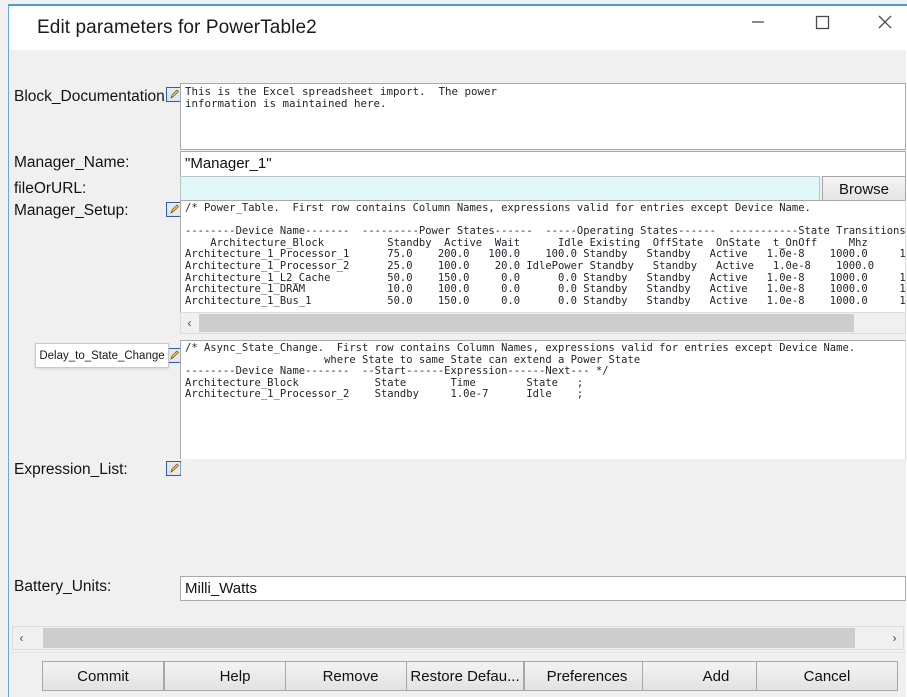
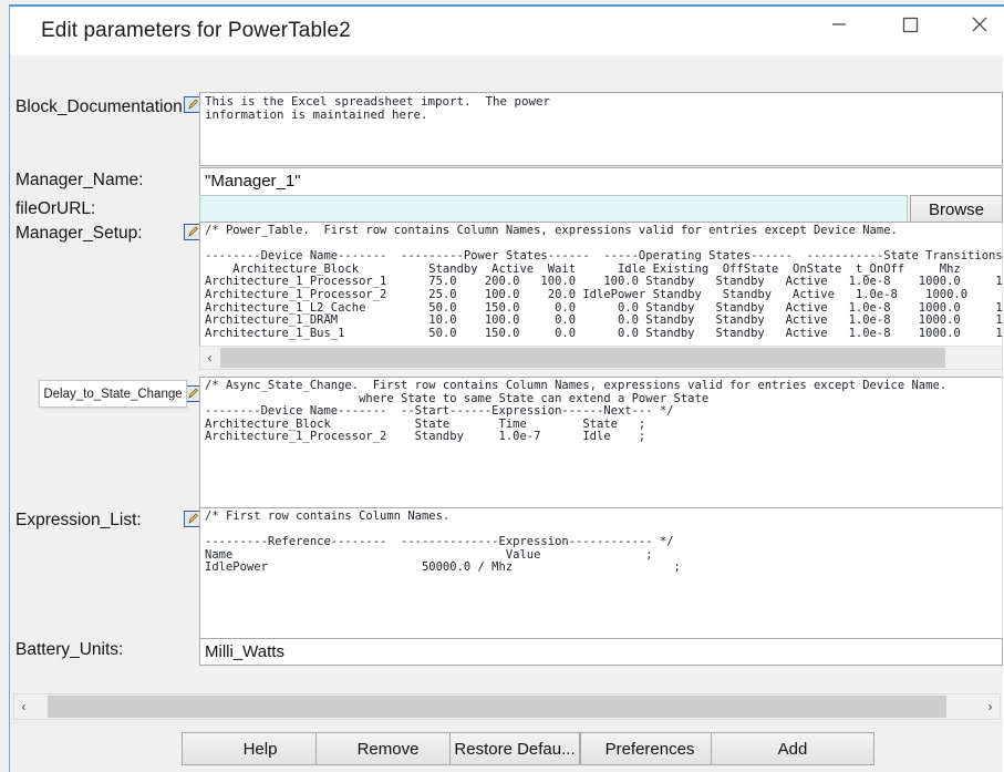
  Edit parameters for PowerTable2
  Block_Documentation
  This is the Excel spreadsheet import. The power
  information is maintained here.
  Manager_Name:
  "Manager_1"
  fileOrURL:
  Browse
  Manager_Setup:
  /* Power_Table. First row contains Column Names, expressions valid for entries except Device Name.
  --------Device Name------- ---------Power States------ -----Operating States------ -----------State Transitions
  Architecture_Block Standby Active Wait Idle Existing OffState OnState t_OnOff Mhz
  Architecture_1_Processor_1 75.0 200.0 100.0 100.0 Standby Standby Active 1.0e-8 1000.0 1
  Architecture_1_Processor_2 25.0 100.0 20.0 IdlePower Standby Standby Active 1.0e-8 1000.0
  Architecture_1_L2_Cache 50.0 150.0 0.0 0.0 Standby Standby Active 1.0e-8 1000.0 1
  Architecture_1_DRAM 10.0 100.0 0.0 0.0 Standby Standby Active 1.0e-8 1000.0 1
  Architecture_1_Bus_1 50.0 150.0 0.0 0.0 Standby Standby Active 1.0e-8 1000.0 1
  ‹
  /* Async_State_Change. First row contains Column Names, expressions valid for entries except Device Name.
  where State to same State can extend a Power State
  --------Device Name------- --Start------Expression------Next--- */
  Architecture_Block State Time State ;
  Architecture_1_Processor_2 Standby 1.0e-7 Idle ;
  Delay_to_State_Change
  Expression_List:
+ /* First row contains Column Names.
+ ---------Reference-------- --------------Expression------------ */
+ Name Value ;
+ IdlePower 50000.0 / Mhz ;
  Battery_Units:
  Milli_Watts
  ‹
  ›
- Commit
  Help
  Remove
  Restore Defau...
  Preferences
  Add
- Cancel
